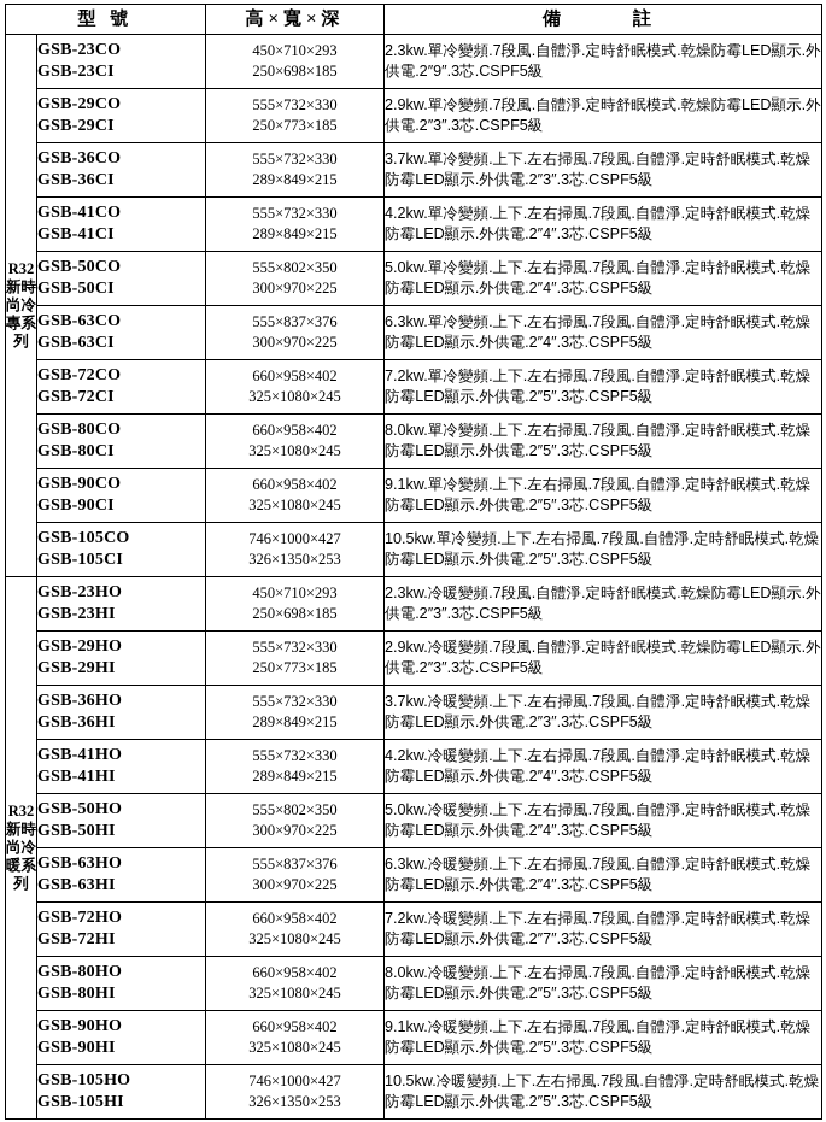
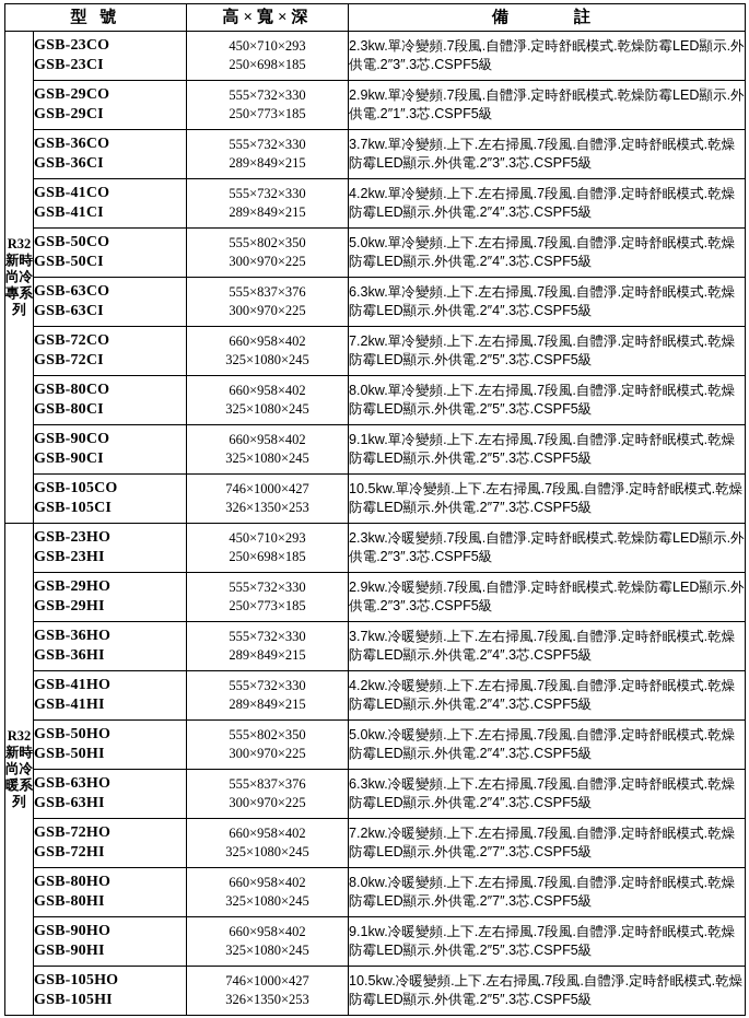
  型 號	高×寬×深	備 註
- R32新時尚冷專系列	GSB-23COGSB-23CI	450×710×293250×698×185	2.3kw.單冷變頻.7段風.自體淨.定時舒眠模式.乾燥防霉LED顯示.外供電.2″9″.3芯.CSPF5級
+ R32新時尚冷專系列	GSB-23COGSB-23CI	450×710×293250×698×185	2.3kw.單冷變頻.7段風.自體淨.定時舒眠模式.乾燥防霉LED顯示.外供電.2″3″.3芯.CSPF5級
- GSB-29COGSB-29CI	555×732×330250×773×185	2.9kw.單冷變頻.7段風.自體淨.定時舒眠模式.乾燥防霉LED顯示.外供電.2″3″.3芯.CSPF5級
+ GSB-29COGSB-29CI	555×732×330250×773×185	2.9kw.單冷變頻.7段風.自體淨.定時舒眠模式.乾燥防霉LED顯示.外供電.2″1″.3芯.CSPF5級
  GSB-36COGSB-36CI	555×732×330289×849×215	3.7kw.單冷變頻.上下.左右掃風.7段風.自體淨.定時舒眠模式.乾燥防霉LED顯示.外供電.2″3″.3芯.CSPF5級
  GSB-41COGSB-41CI	555×732×330289×849×215	4.2kw.單冷變頻.上下.左右掃風.7段風.自體淨.定時舒眠模式.乾燥防霉LED顯示.外供電.2″4″.3芯.CSPF5級
  GSB-50COGSB-50CI	555×802×350300×970×225	5.0kw.單冷變頻.上下.左右掃風.7段風.自體淨.定時舒眠模式.乾燥防霉LED顯示.外供電.2″4″.3芯.CSPF5級
  GSB-63COGSB-63CI	555×837×376300×970×225	6.3kw.單冷變頻.上下.左右掃風.7段風.自體淨.定時舒眠模式.乾燥防霉LED顯示.外供電.2″4″.3芯.CSPF5級
  GSB-72COGSB-72CI	660×958×402325×1080×245	7.2kw.單冷變頻.上下.左右掃風.7段風.自體淨.定時舒眠模式.乾燥防霉LED顯示.外供電.2″5″.3芯.CSPF5級
  GSB-80COGSB-80CI	660×958×402325×1080×245	8.0kw.單冷變頻.上下.左右掃風.7段風.自體淨.定時舒眠模式.乾燥防霉LED顯示.外供電.2″5″.3芯.CSPF5級
  GSB-90COGSB-90CI	660×958×402325×1080×245	9.1kw.單冷變頻.上下.左右掃風.7段風.自體淨.定時舒眠模式.乾燥防霉LED顯示.外供電.2″5″.3芯.CSPF5級
- GSB-105COGSB-105CI	746×1000×427326×1350×253	10.5kw.單冷變頻.上下.左右掃風.7段風.自體淨.定時舒眠模式.乾燥防霉LED顯示.外供電.2″5″.3芯.CSPF5級
+ GSB-105COGSB-105CI	746×1000×427326×1350×253	10.5kw.單冷變頻.上下.左右掃風.7段風.自體淨.定時舒眠模式.乾燥防霉LED顯示.外供電.2″7″.3芯.CSPF5級
  R32新時尚冷暖系列	GSB-23HOGSB-23HI	450×710×293250×698×185	2.3kw.冷暖變頻.7段風.自體淨.定時舒眠模式.乾燥防霉LED顯示.外供電.2″3″.3芯.CSPF5級
  GSB-29HOGSB-29HI	555×732×330250×773×185	2.9kw.冷暖變頻.7段風.自體淨.定時舒眠模式.乾燥防霉LED顯示.外供電.2″3″.3芯.CSPF5級
- GSB-36HOGSB-36HI	555×732×330289×849×215	3.7kw.冷暖變頻.上下.左右掃風.7段風.自體淨.定時舒眠模式.乾燥防霉LED顯示.外供電.2″3″.3芯.CSPF5級
+ GSB-36HOGSB-36HI	555×732×330289×849×215	3.7kw.冷暖變頻.上下.左右掃風.7段風.自體淨.定時舒眠模式.乾燥防霉LED顯示.外供電.2″4″.3芯.CSPF5級
  GSB-41HOGSB-41HI	555×732×330289×849×215	4.2kw.冷暖變頻.上下.左右掃風.7段風.自體淨.定時舒眠模式.乾燥防霉LED顯示.外供電.2″4″.3芯.CSPF5級
  GSB-50HOGSB-50HI	555×802×350300×970×225	5.0kw.冷暖變頻.上下.左右掃風.7段風.自體淨.定時舒眠模式.乾燥防霉LED顯示.外供電.2″4″.3芯.CSPF5級
  GSB-63HOGSB-63HI	555×837×376300×970×225	6.3kw.冷暖變頻.上下.左右掃風.7段風.自體淨.定時舒眠模式.乾燥防霉LED顯示.外供電.2″4″.3芯.CSPF5級
  GSB-72HOGSB-72HI	660×958×402325×1080×245	7.2kw.冷暖變頻.上下.左右掃風.7段風.自體淨.定時舒眠模式.乾燥防霉LED顯示.外供電.2″7″.3芯.CSPF5級
- GSB-80HOGSB-80HI	660×958×402325×1080×245	8.0kw.冷暖變頻.上下.左右掃風.7段風.自體淨.定時舒眠模式.乾燥防霉LED顯示.外供電.2″5″.3芯.CSPF5級
+ GSB-80HOGSB-80HI	660×958×402325×1080×245	8.0kw.冷暖變頻.上下.左右掃風.7段風.自體淨.定時舒眠模式.乾燥防霉LED顯示.外供電.2″7″.3芯.CSPF5級
  GSB-90HOGSB-90HI	660×958×402325×1080×245	9.1kw.冷暖變頻.上下.左右掃風.7段風.自體淨.定時舒眠模式.乾燥防霉LED顯示.外供電.2″5″.3芯.CSPF5級
  GSB-105HOGSB-105HI	746×1000×427326×1350×253	10.5kw.冷暖變頻.上下.左右掃風.7段風.自體淨.定時舒眠模式.乾燥防霉LED顯示.外供電.2″5″.3芯.CSPF5級
